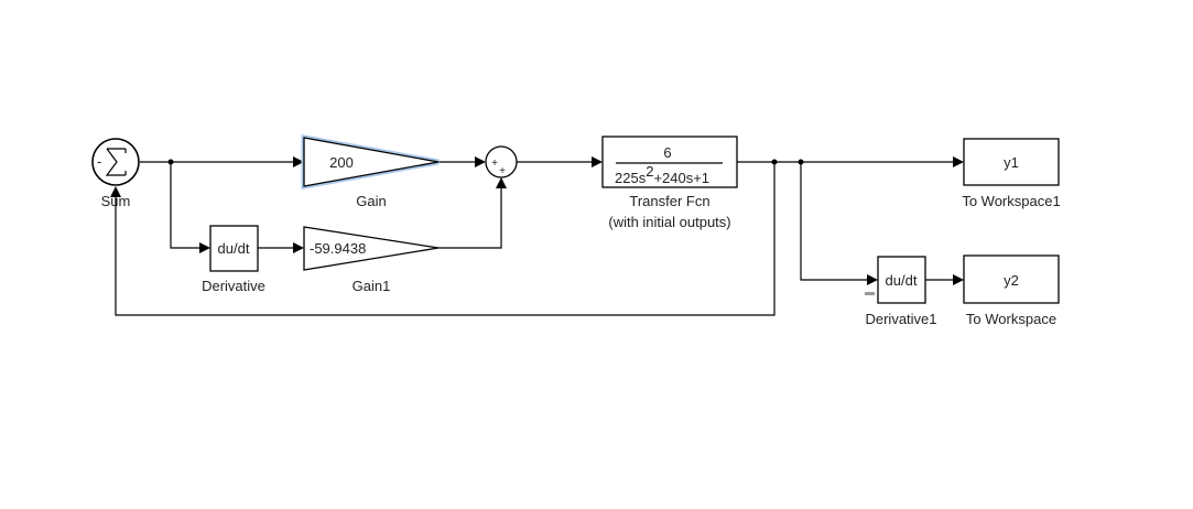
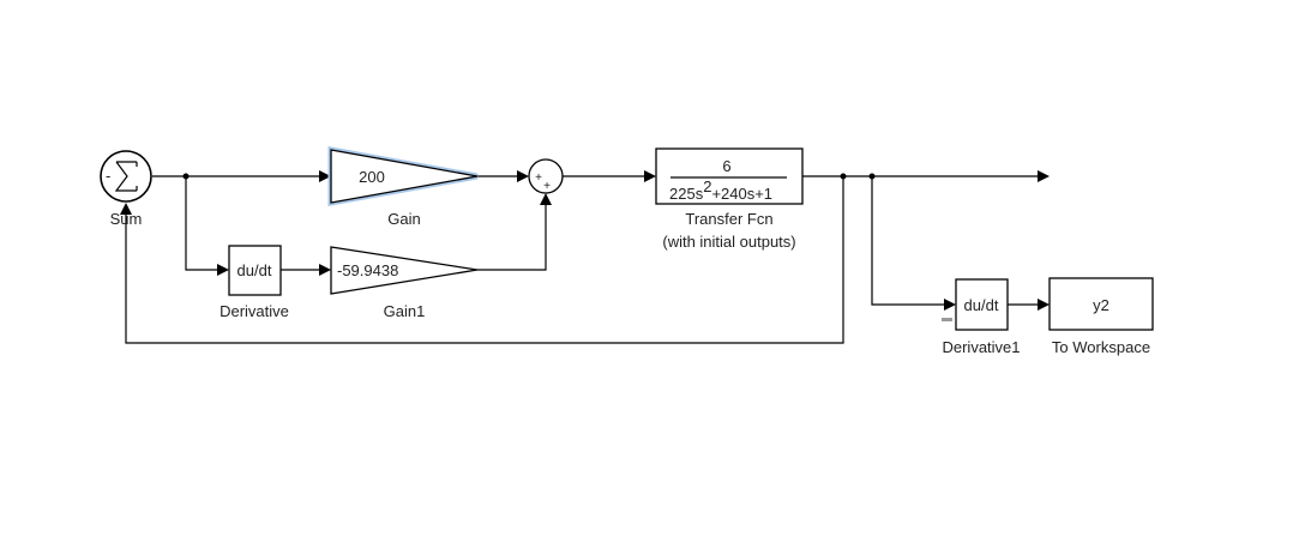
  -
  Sum
  200
  Gain
  +
  +
  du/dt
  Derivative
  -59.9438
  Gain1
  6
  225s2+240s+1
  Transfer Fcn
  (with initial outputs)
- y1
- To Workspace1
  du/dt
  Derivative1
  y2
  To Workspace
